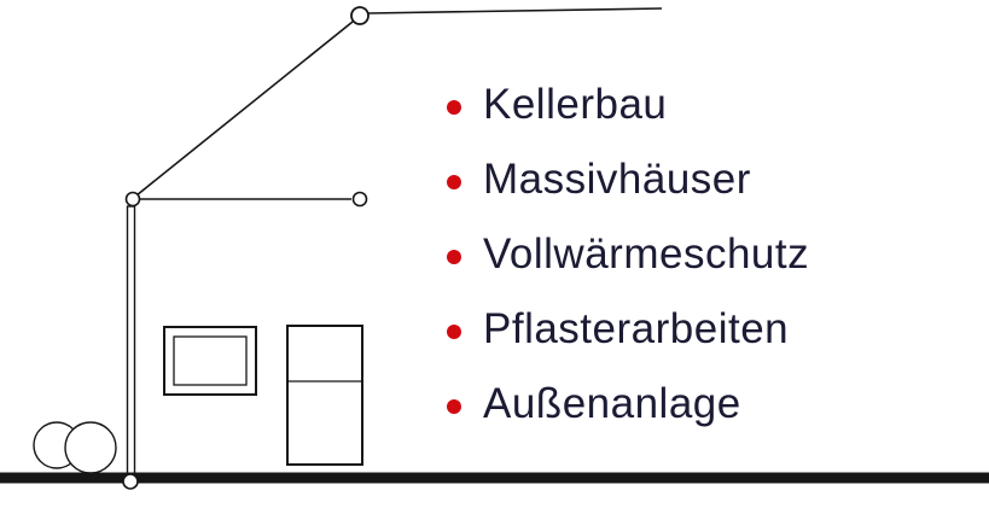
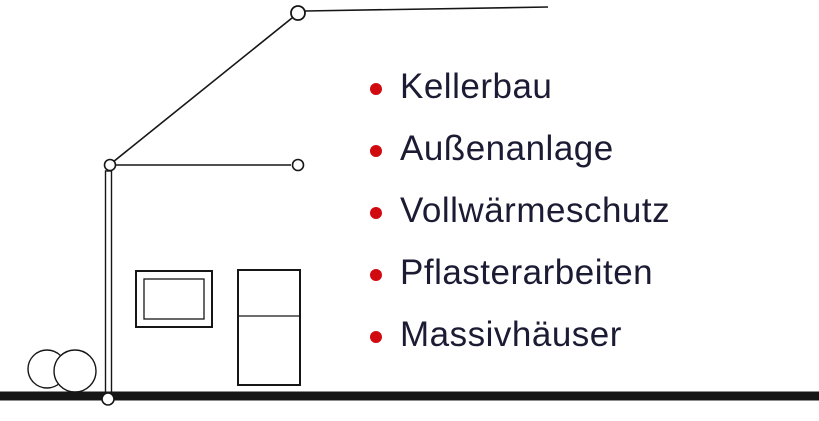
  Kellerbau
- Massivhäuser
+ Außenanlage
  Vollwärmeschutz
  Pflasterarbeiten
- Außenanlage
+ Massivhäuser
